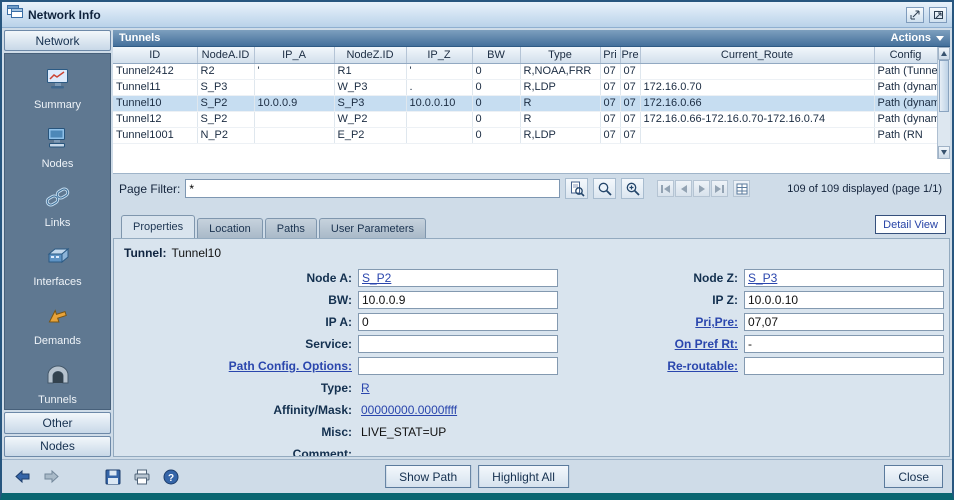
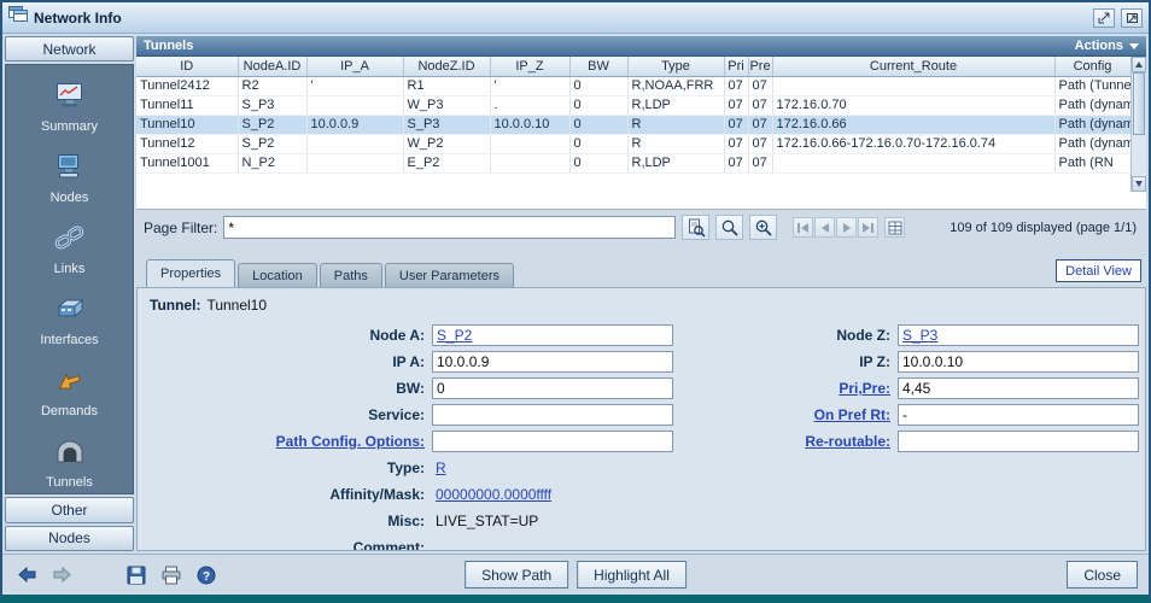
  Network Info
  Network
  Summary
  Nodes
  Links
  Interfaces
  Demands
  Tunnels
  Other
  Nodes
  Tunnels
  Actions
  ID	NodeA.ID	IP_A	NodeZ.ID	IP_Z	BW	Type	Pri	Pre	Current_Route	Config
  Tunnel2412	R2	'	R1	'	0	R,NOAA,FRR	07	07		Path (Tunne
  Tunnel11	S_P3		W_P3	.	0	R,LDP	07	07	172.16.0.70	Path (dynam
  Tunnel10	S_P2	10.0.0.9	S_P3	10.0.0.10	0	R	07	07	172.16.0.66	Path (dynam
  Tunnel12	S_P2		W_P2		0	R	07	07	172.16.0.66-172.16.0.70-172.16.0.74	Path (dynam
  Tunnel1001	N_P2		E_P2		0	R,LDP	07	07		Path (RN
  Page Filter:
  *
  109 of 109 displayed (page 1/1)
  Properties
  Location
  Paths
  User Parameters
  Detail View
  Tunnel: Tunnel10
  Node A:
  S_P2
  Node Z:
  S_P3
- BW:
+ IP A:
  10.0.0.9
  IP Z:
  10.0.0.10
- IP A:
+ BW:
  0
  Pri,Pre:
- 07,07
+ 4,45
  Service:
  On Pref Rt:
  -
  Path Config. Options:
  Re-routable:
  Type:
  R
  Affinity/Mask:
  00000000.0000ffff
  Misc:
  LIVE_STAT=UP
  Comment:
  ?
  Show Path
  Highlight All
  Close
